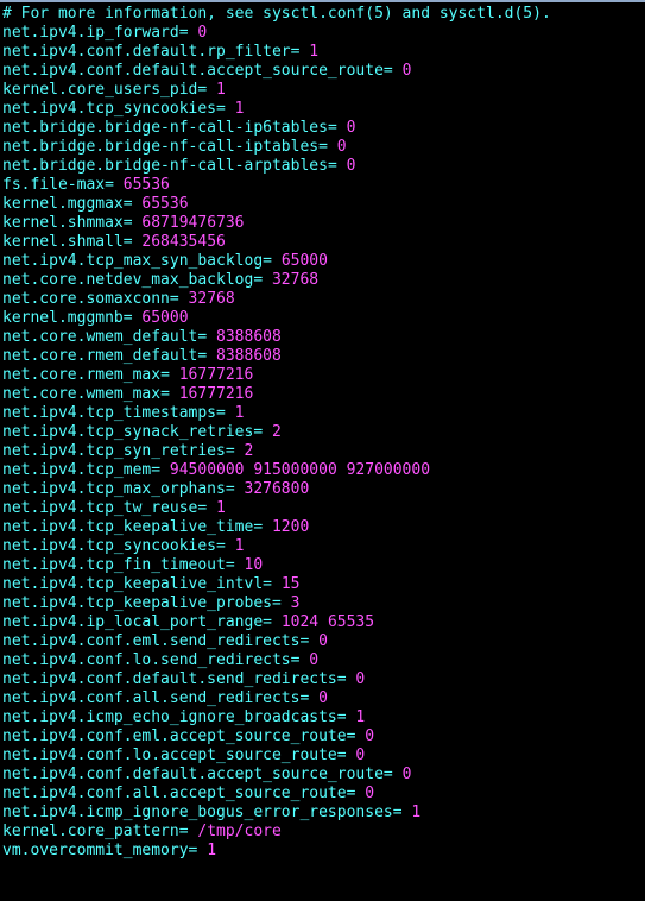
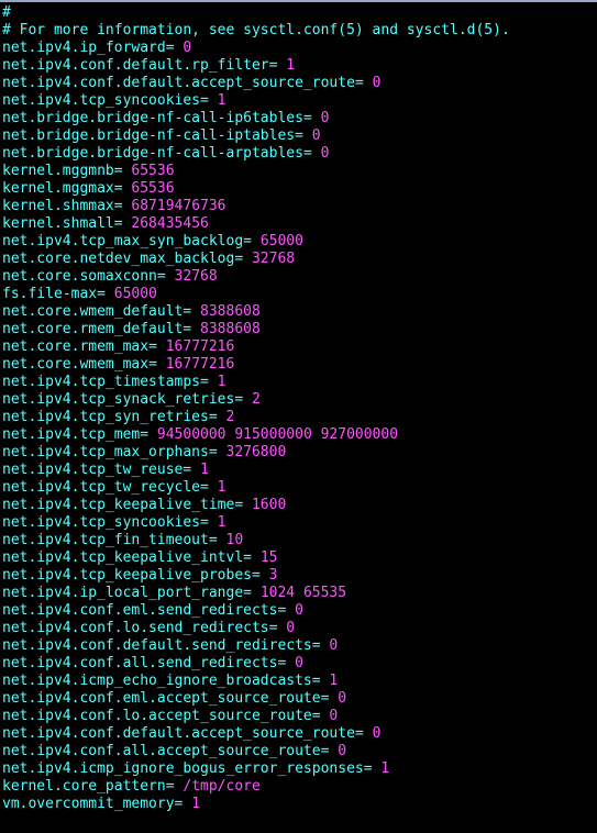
+ #
  # For more information, see sysctl.conf(5) and sysctl.d(5).
  net.ipv4.ip_forward= 0
  net.ipv4.conf.default.rp_filter= 1
  net.ipv4.conf.default.accept_source_route= 0
- kernel.core_users_pid= 1
  net.ipv4.tcp_syncookies= 1
  net.bridge.bridge-nf-call-ip6tables= 0
  net.bridge.bridge-nf-call-iptables= 0
  net.bridge.bridge-nf-call-arptables= 0
- fs.file-max= 65536
+ kernel.mggmnb= 65536
  kernel.mggmax= 65536
  kernel.shmmax= 68719476736
  kernel.shmall= 268435456
  net.ipv4.tcp_max_syn_backlog= 65000
  net.core.netdev_max_backlog= 32768
  net.core.somaxconn= 32768
- kernel.mggmnb= 65000
+ fs.file-max= 65000
  net.core.wmem_default= 8388608
  net.core.rmem_default= 8388608
  net.core.rmem_max= 16777216
  net.core.wmem_max= 16777216
  net.ipv4.tcp_timestamps= 1
  net.ipv4.tcp_synack_retries= 2
  net.ipv4.tcp_syn_retries= 2
  net.ipv4.tcp_mem= 94500000 915000000 927000000
  net.ipv4.tcp_max_orphans= 3276800
  net.ipv4.tcp_tw_reuse= 1
+ net.ipv4.tcp_tw_recycle= 1
- net.ipv4.tcp_keepalive_time= 1200
+ net.ipv4.tcp_keepalive_time= 1600
  net.ipv4.tcp_syncookies= 1
  net.ipv4.tcp_fin_timeout= 10
  net.ipv4.tcp_keepalive_intvl= 15
  net.ipv4.tcp_keepalive_probes= 3
  net.ipv4.ip_local_port_range= 1024 65535
  net.ipv4.conf.eml.send_redirects= 0
  net.ipv4.conf.lo.send_redirects= 0
  net.ipv4.conf.default.send_redirects= 0
  net.ipv4.conf.all.send_redirects= 0
  net.ipv4.icmp_echo_ignore_broadcasts= 1
  net.ipv4.conf.eml.accept_source_route= 0
  net.ipv4.conf.lo.accept_source_route= 0
  net.ipv4.conf.default.accept_source_route= 0
  net.ipv4.conf.all.accept_source_route= 0
  net.ipv4.icmp_ignore_bogus_error_responses= 1
  kernel.core_pattern= /tmp/core
  vm.overcommit_memory= 1
